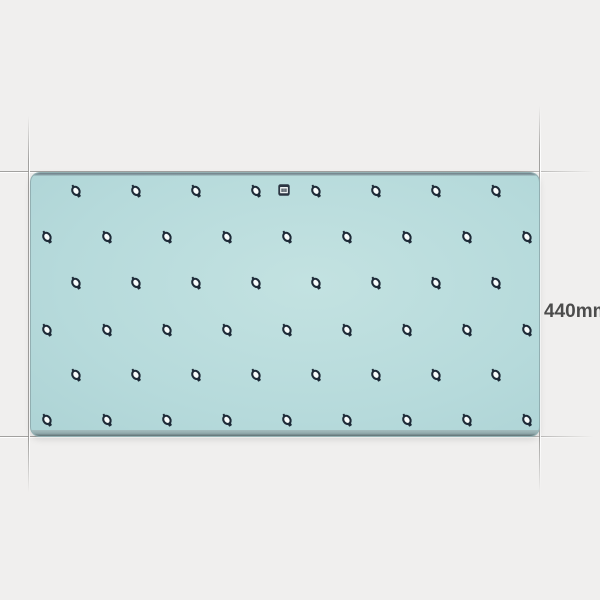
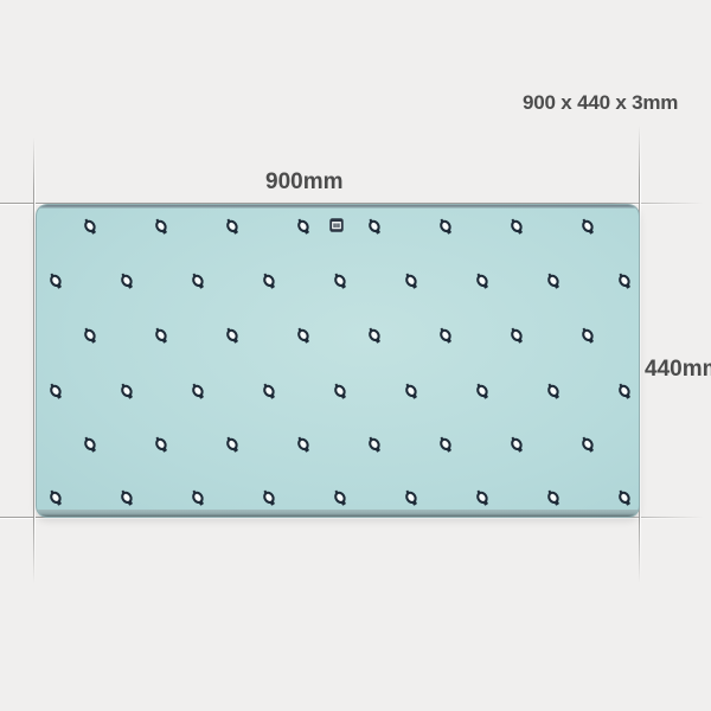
+ 900 x 440 x 3mm
+ 900mm
  440m
